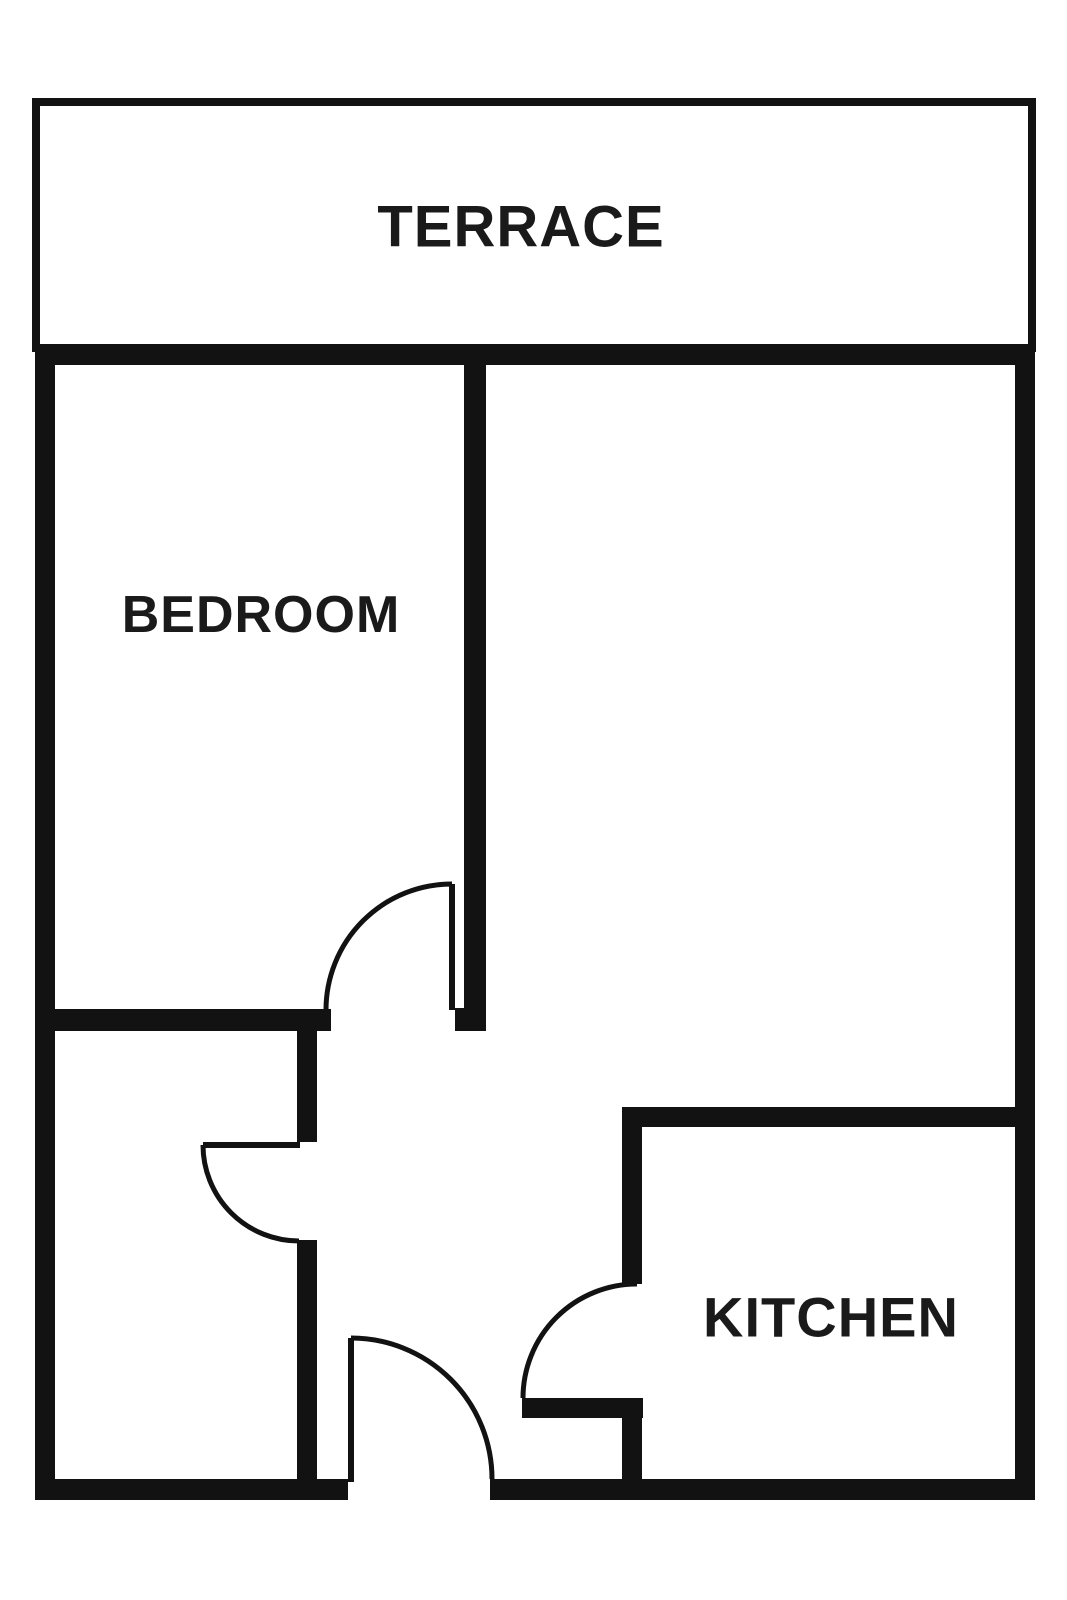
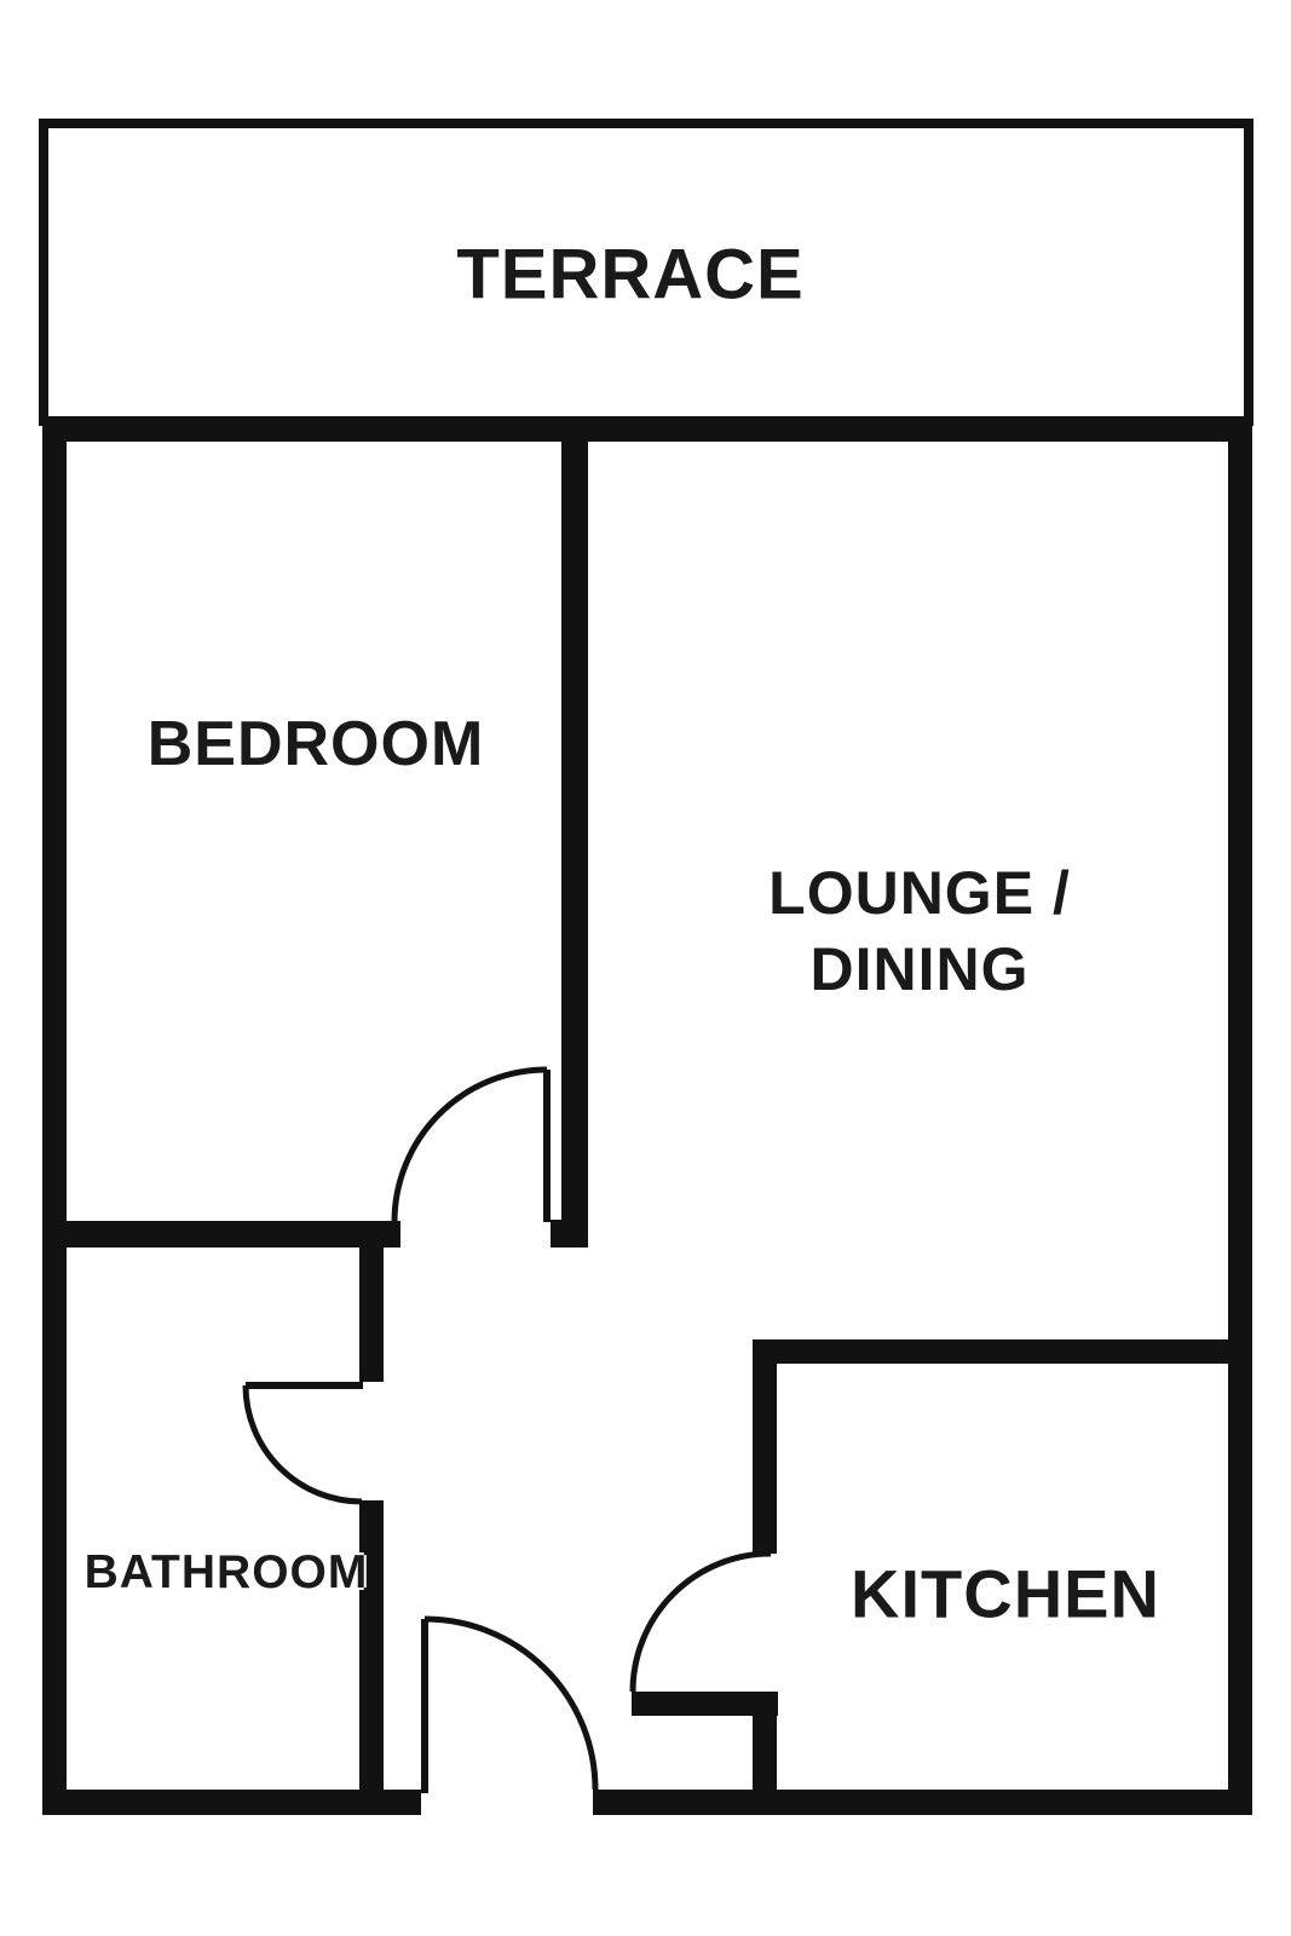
  TERRACE
  BEDROOM
+ LOUNGE /
+ DINING
+ BATHROOM
  KITCHEN
